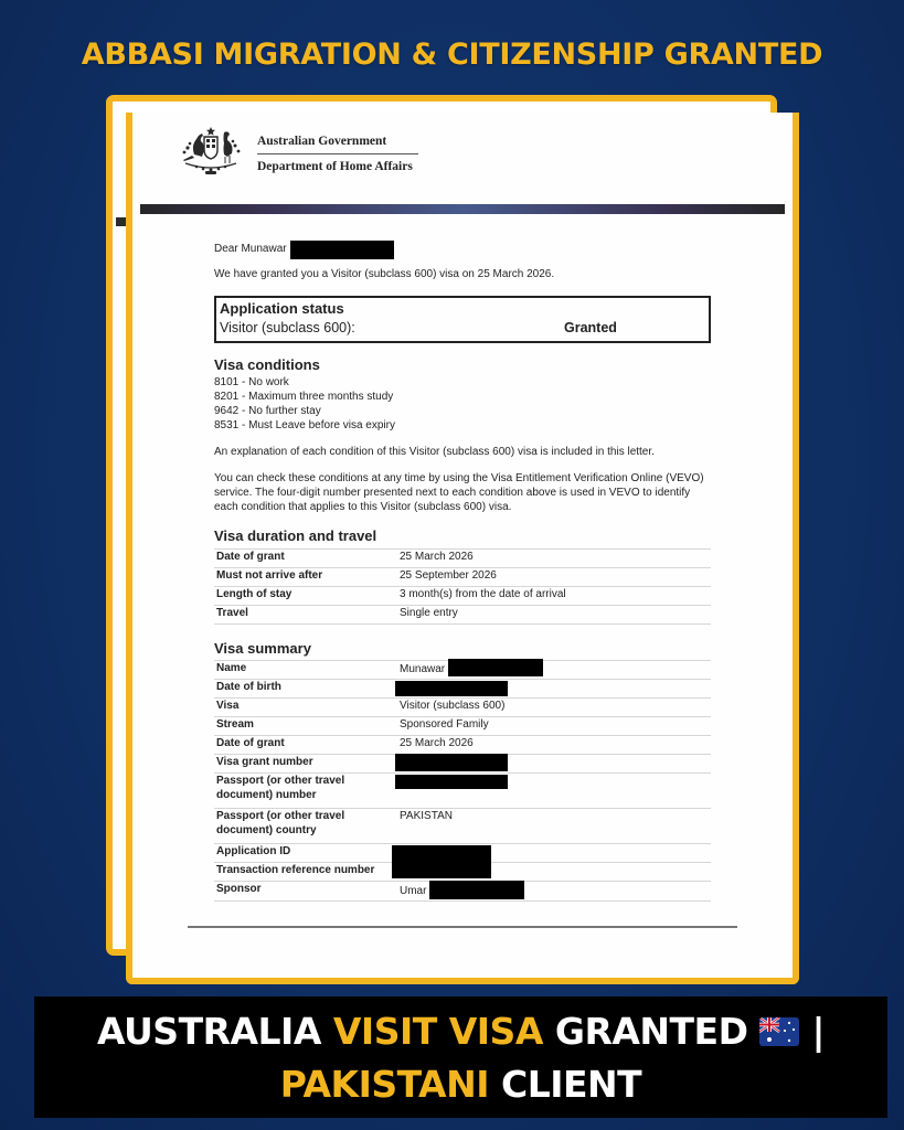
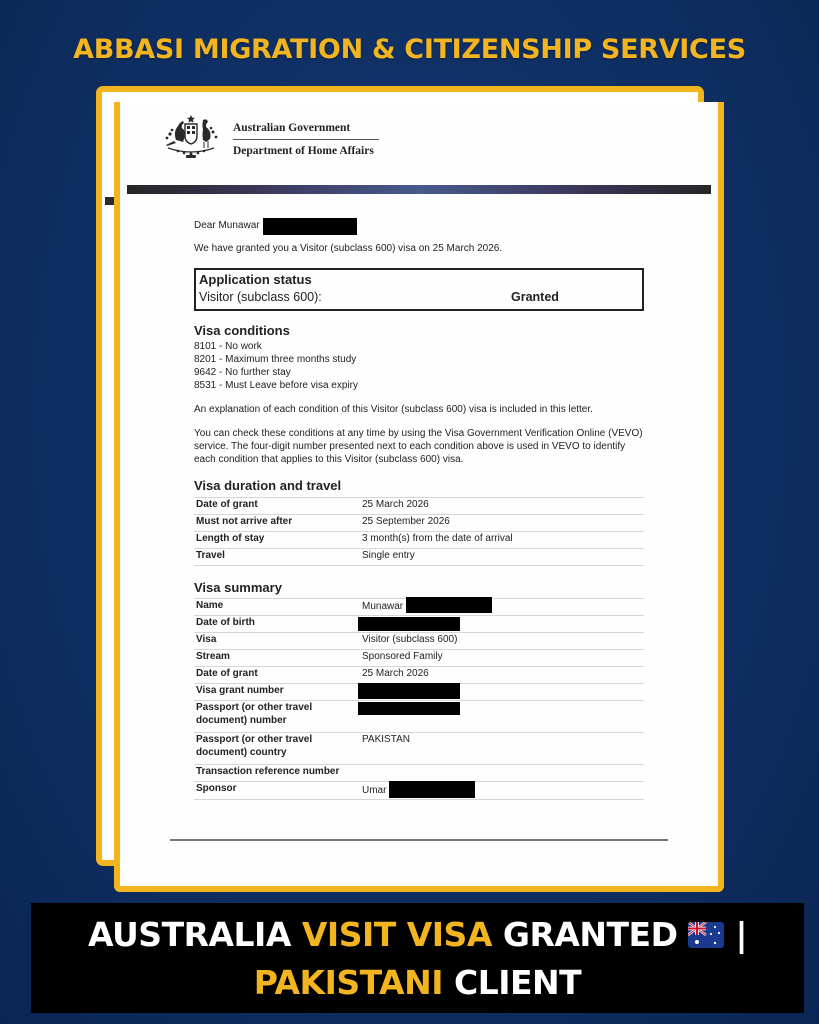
- ABBASI MIGRATION & CITIZENSHIP GRANTED
+ ABBASI MIGRATION & CITIZENSHIP SERVICES
  Australian Government
  Department of Home Affairs
  Dear Munawar
  We have granted you a Visitor (subclass 600) visa on 25 March 2026.
  Application status
  Visitor (subclass 600):
  Granted
  Visa conditions
  8101 - No work
  8201 - Maximum three months study
  9642 - No further stay
  8531 - Must Leave before visa expiry
  An explanation of each condition of this Visitor (subclass 600) visa is included in this letter.
- You can check these conditions at any time by using the Visa Entitlement Verification Online (VEVO) service. The four-digit number presented next to each condition above is used in VEVO to identify each condition that applies to this Visitor (subclass 600) visa.
+ You can check these conditions at any time by using the Visa Government Verification Online (VEVO) service. The four-digit number presented next to each condition above is used in VEVO to identify each condition that applies to this Visitor (subclass 600) visa.
  Visa duration and travel
  Date of grant	25 March 2026
  Must not arrive after	25 September 2026
  Length of stay	3 month(s) from the date of arrival
  Travel	Single entry
  Visa summary
  Name	Munawar
  Date of birth
  Visa	Visitor (subclass 600)
  Stream	Sponsored Family
  Date of grant	25 March 2026
  Visa grant number
  Passport (or other travel document) number
  Passport (or other travel document) country	PAKISTAN
- Application ID
  Transaction reference number
  Sponsor	Umar
  AUSTRALIA VISIT VISA GRANTED |
  PAKISTANI CLIENT
